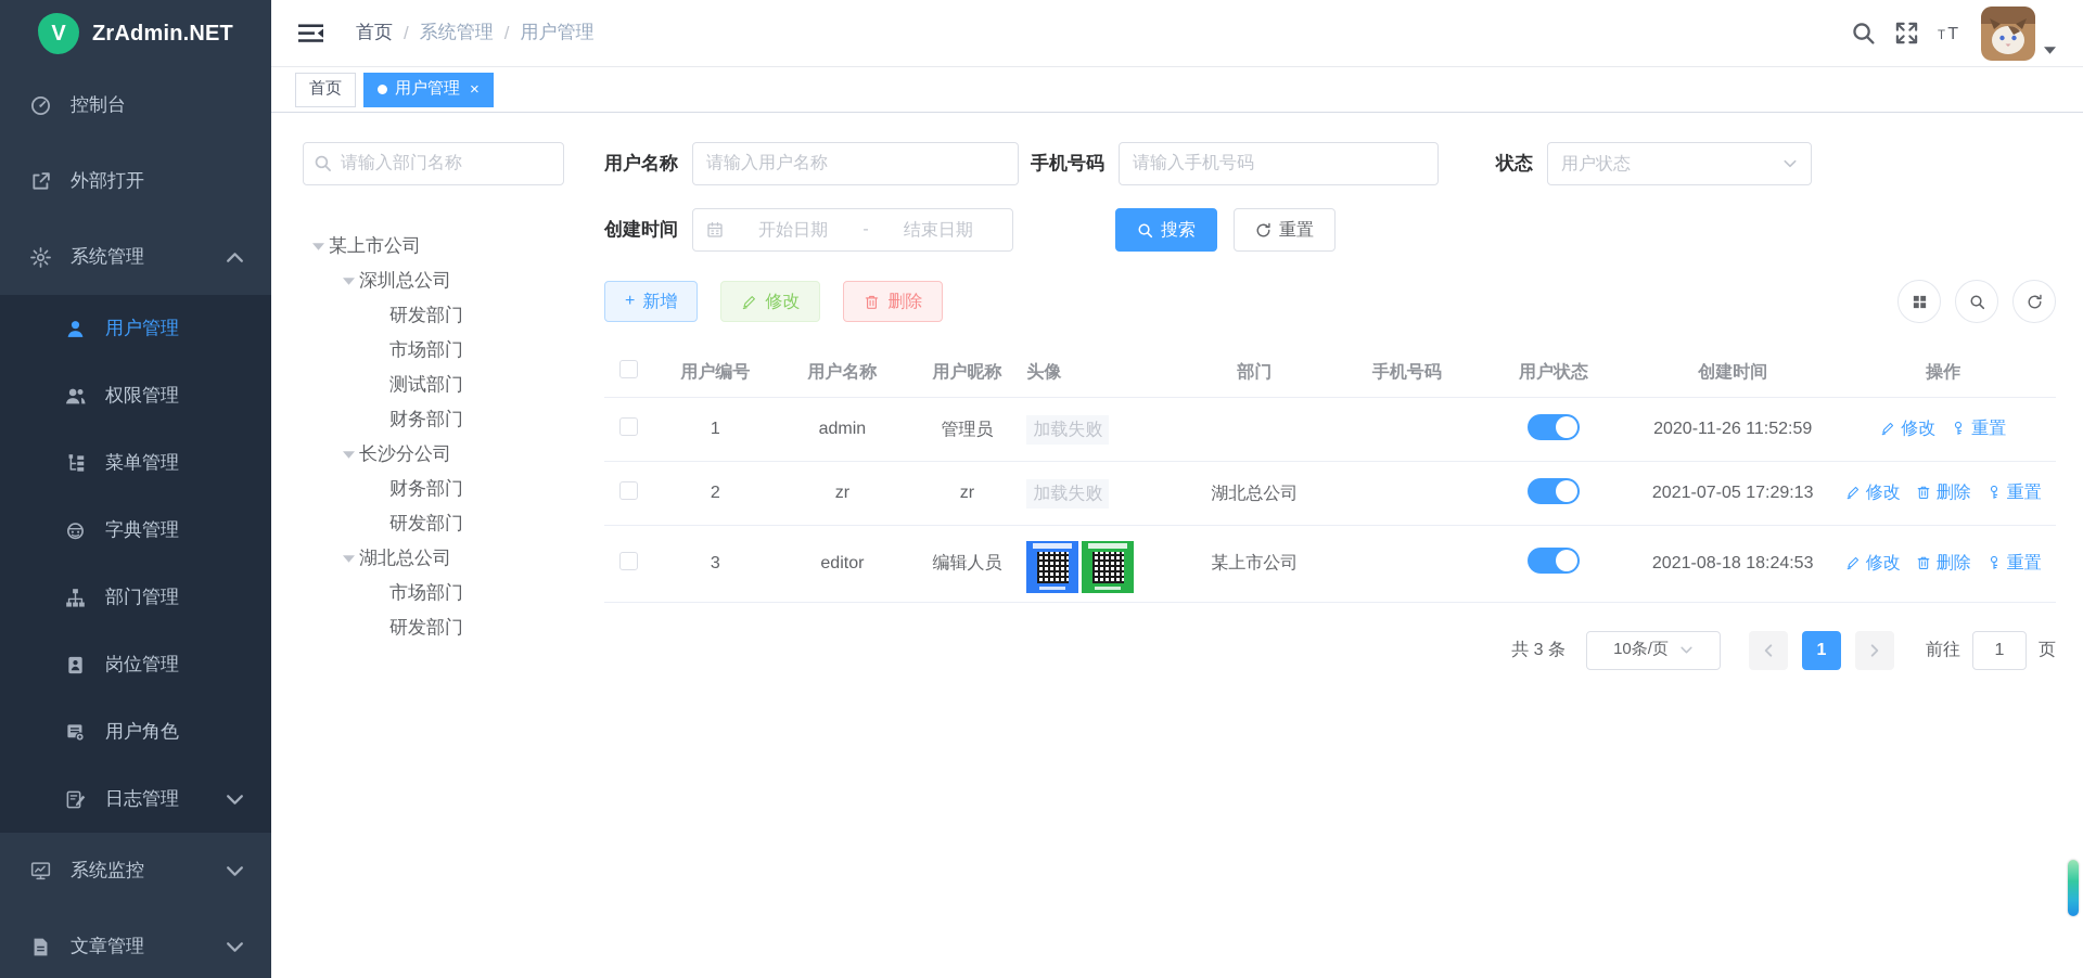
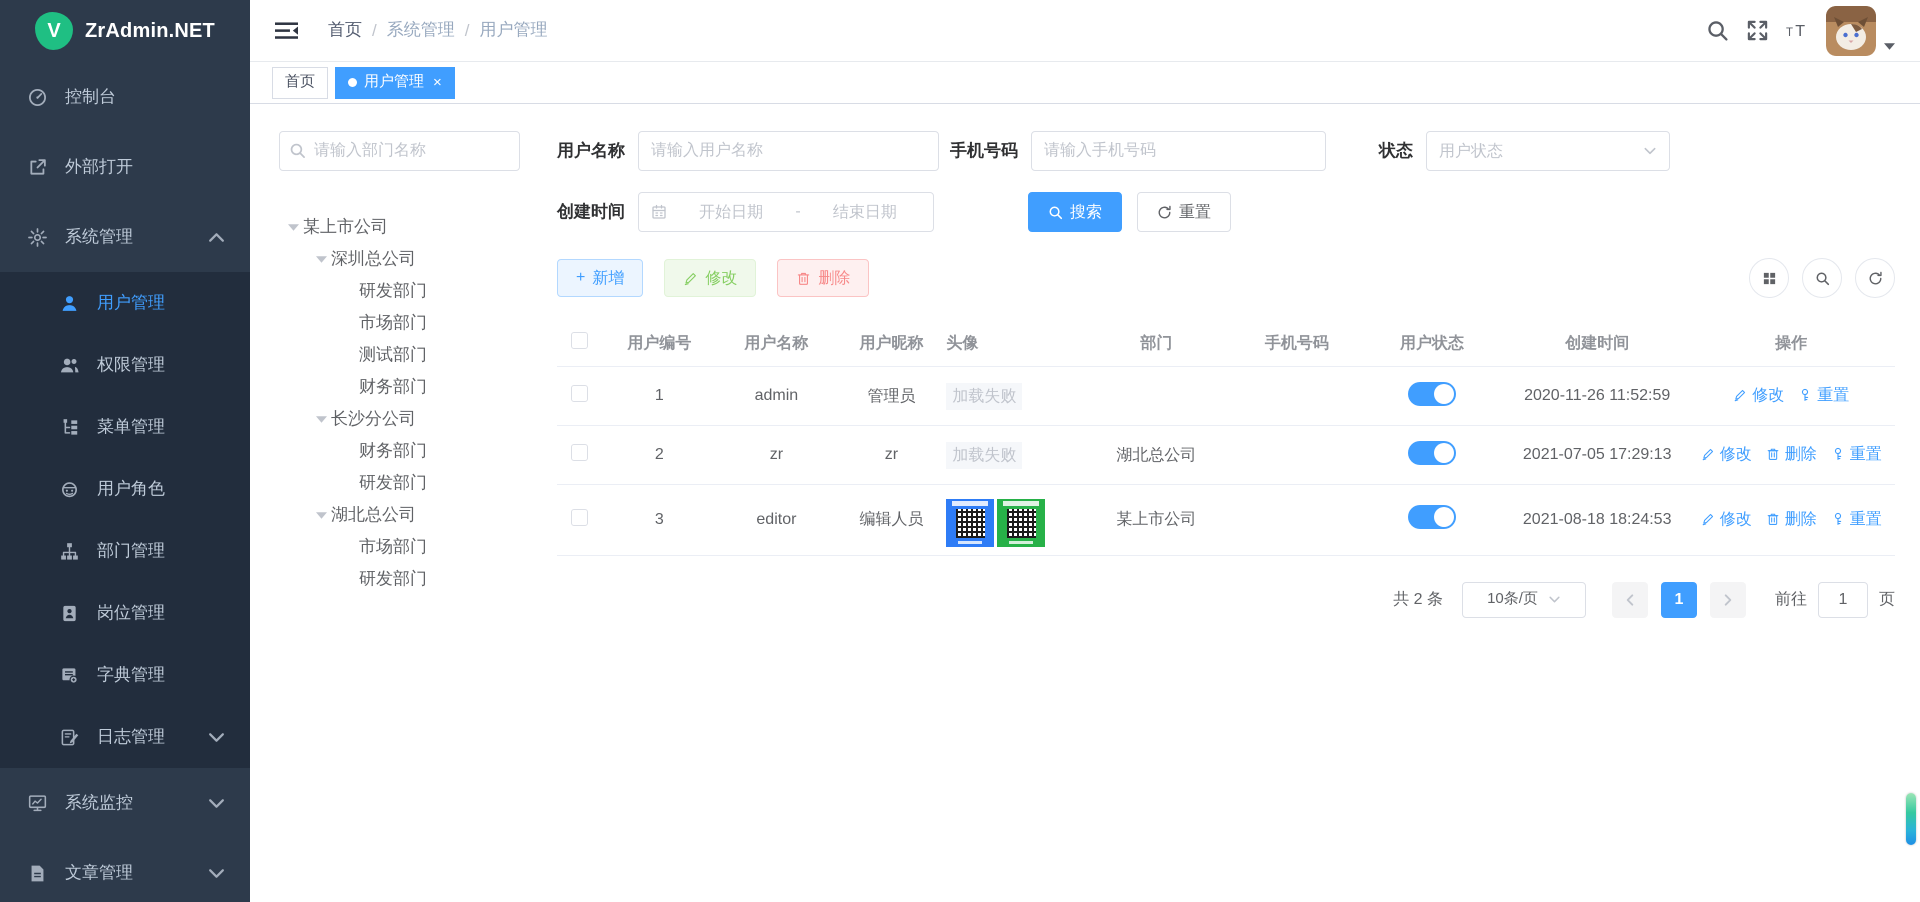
  V
  ZrAdmin.NET
  控制台
  外部打开
  系统管理
  用户管理
  权限管理
  菜单管理
- 字典管理
+ 用户角色
  部门管理
  岗位管理
- 用户角色
+ 字典管理
  日志管理
  系统监控
  文章管理
  首页
  /
  系统管理
  /
  用户管理
  T
  T
  首页
  用户管理
  ×
  请输入部门名称
  某上市公司
  深圳总公司
  研发部门
  市场部门
  测试部门
  财务部门
  长沙分公司
  财务部门
  研发部门
  湖北总公司
  市场部门
  研发部门
  用户名称
  请输入用户名称
  手机号码
  请输入手机号码
  状态
  用户状态
  创建时间
  开始日期
  -
  结束日期
  搜索
  重置
  +
  新增
  修改
  删除
  	用户编号	用户名称	用户昵称	头像	部门	手机号码	用户状态	创建时间	操作
  	1	admin	管理员	加载失败				2020-11-26 11:52:59	修改 重置
  	2	zr	zr	加载失败	湖北总公司			2021-07-05 17:29:13	修改 删除 重置
  	3	editor	编辑人员		某上市公司			2021-08-18 18:24:53	修改 删除 重置
- 共 3 条
+ 共 2 条
  10条/页
  1
  前往
  1
  页
